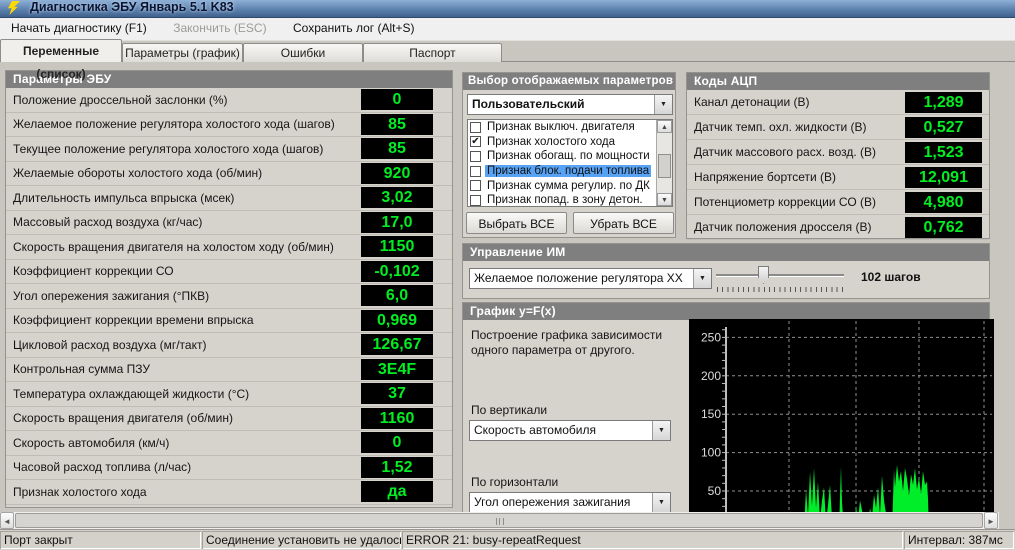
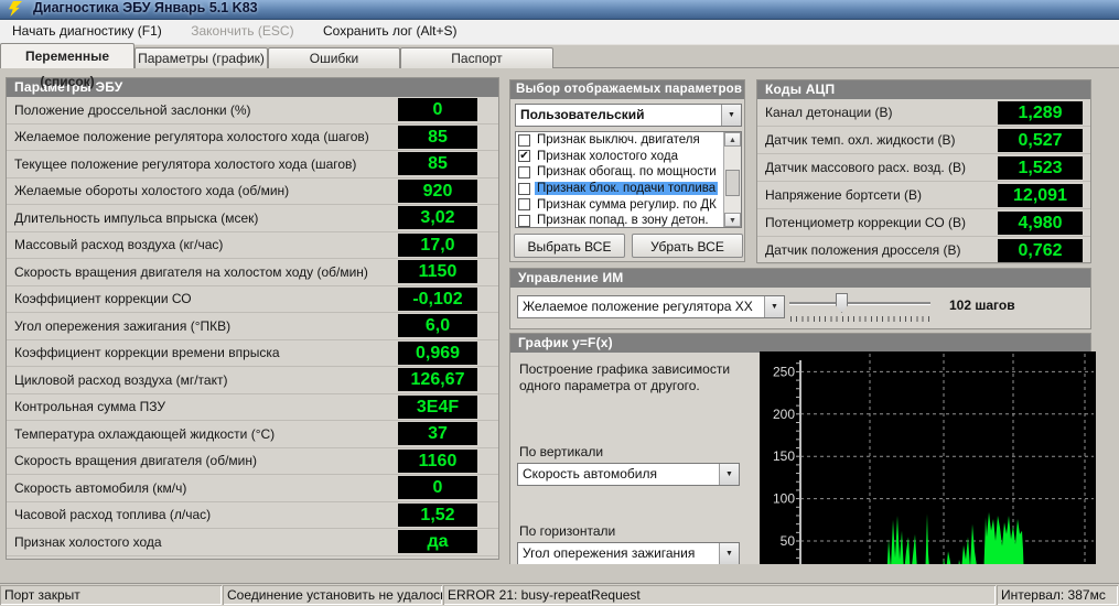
  Диагностика ЭБУ Январь 5.1 K83
  Начать диагностику (F1) Закончить (ESC) Сохранить лог (Alt+S)
  Переменные (список)
  Параметры (график)
  Ошибки
  Паспорт
  Положение дроссельной заслонки (%)
  0
  Желаемое положение регулятора холостого хода (шагов)
  85
  Текущее положение регулятора холостого хода (шагов)
  85
  Желаемые обороты холостого хода (об/мин)
  920
  Длительность импульса впрыска (мсек)
  3,02
  Массовый расход воздуха (кг/час)
  17,0
  Скорость вращения двигателя на холостом ходу (об/мин)
  1150
  Коэффициент коррекции СО
  -0,102
  Угол опережения зажигания (°ПКВ)
  6,0
  Коэффициент коррекции времени впрыска
  0,969
  Цикловой расход воздуха (мг/такт)
  126,67
  Контрольная сумма ПЗУ
  3E4F
  Температура охлаждающей жидкости (°С)
  37
  Скорость вращения двигателя (об/мин)
  1160
  Скорость автомобиля (км/ч)
  0
  Часовой расход топлива (л/час)
  1,52
  Признак холостого хода
  да
  Выбор отображаемых параметров
  Пользовательский
  Признак выключ. двигателя
  ✔
  Признак холостого хода
  Признак обогащ. по мощности
  Признак блок. подачи топлива
  Признак сумма регулир. по ДК
  Признак попад. в зону детон.
  Выбрать ВСЕ
  Убрать ВСЕ
  Коды АЦП
  Канал детонации (В)
  1,289
  Датчик темп. охл. жидкости (В)
  0,527
  Датчик массового расх. возд. (В)
  1,523
  Напряжение бортсети (В)
  12,091
  Потенциометр коррекции СО (В)
  4,980
  Датчик положения дросселя (В)
  0,762
  Управление ИМ
  Желаемое положение регулятора ХХ
  102 шагов
  График y=F(x)
  Построение графика зависимости одного параметра от другого.
  По вертикали
  Скорость автомобиля
  По горизонтали
  Угол опережения зажигания
  250
  200
  150
  100
  50
- ◄
- ►
  Порт закрыт
  Соединение установить не удалос
  ERROR 21: busy-repeatRequest
  Интервал: 387мс
